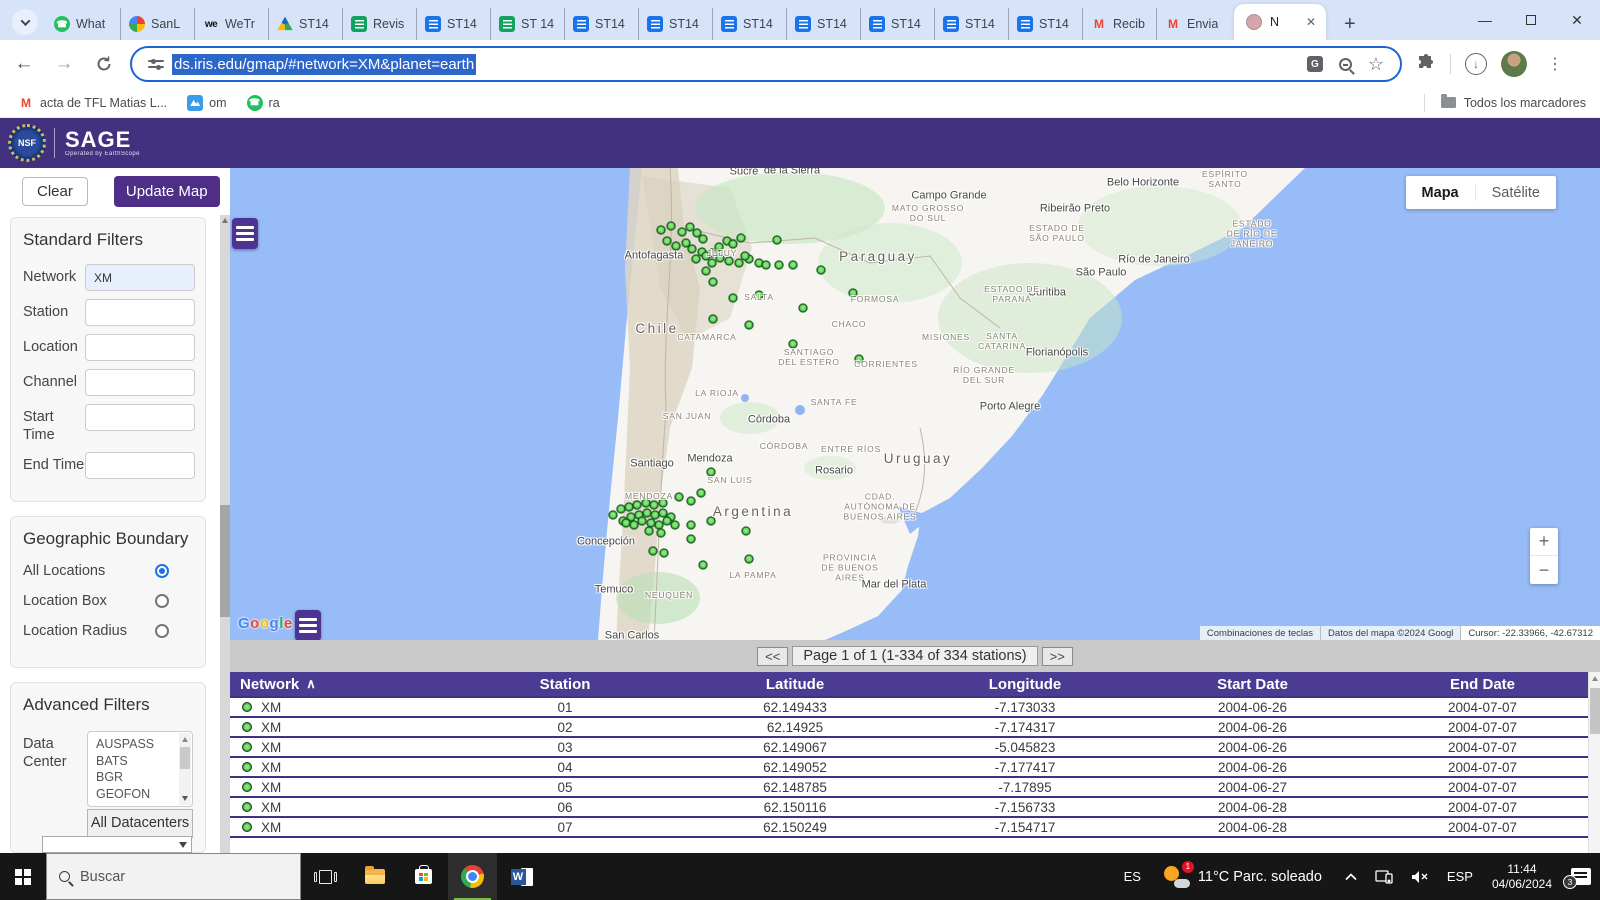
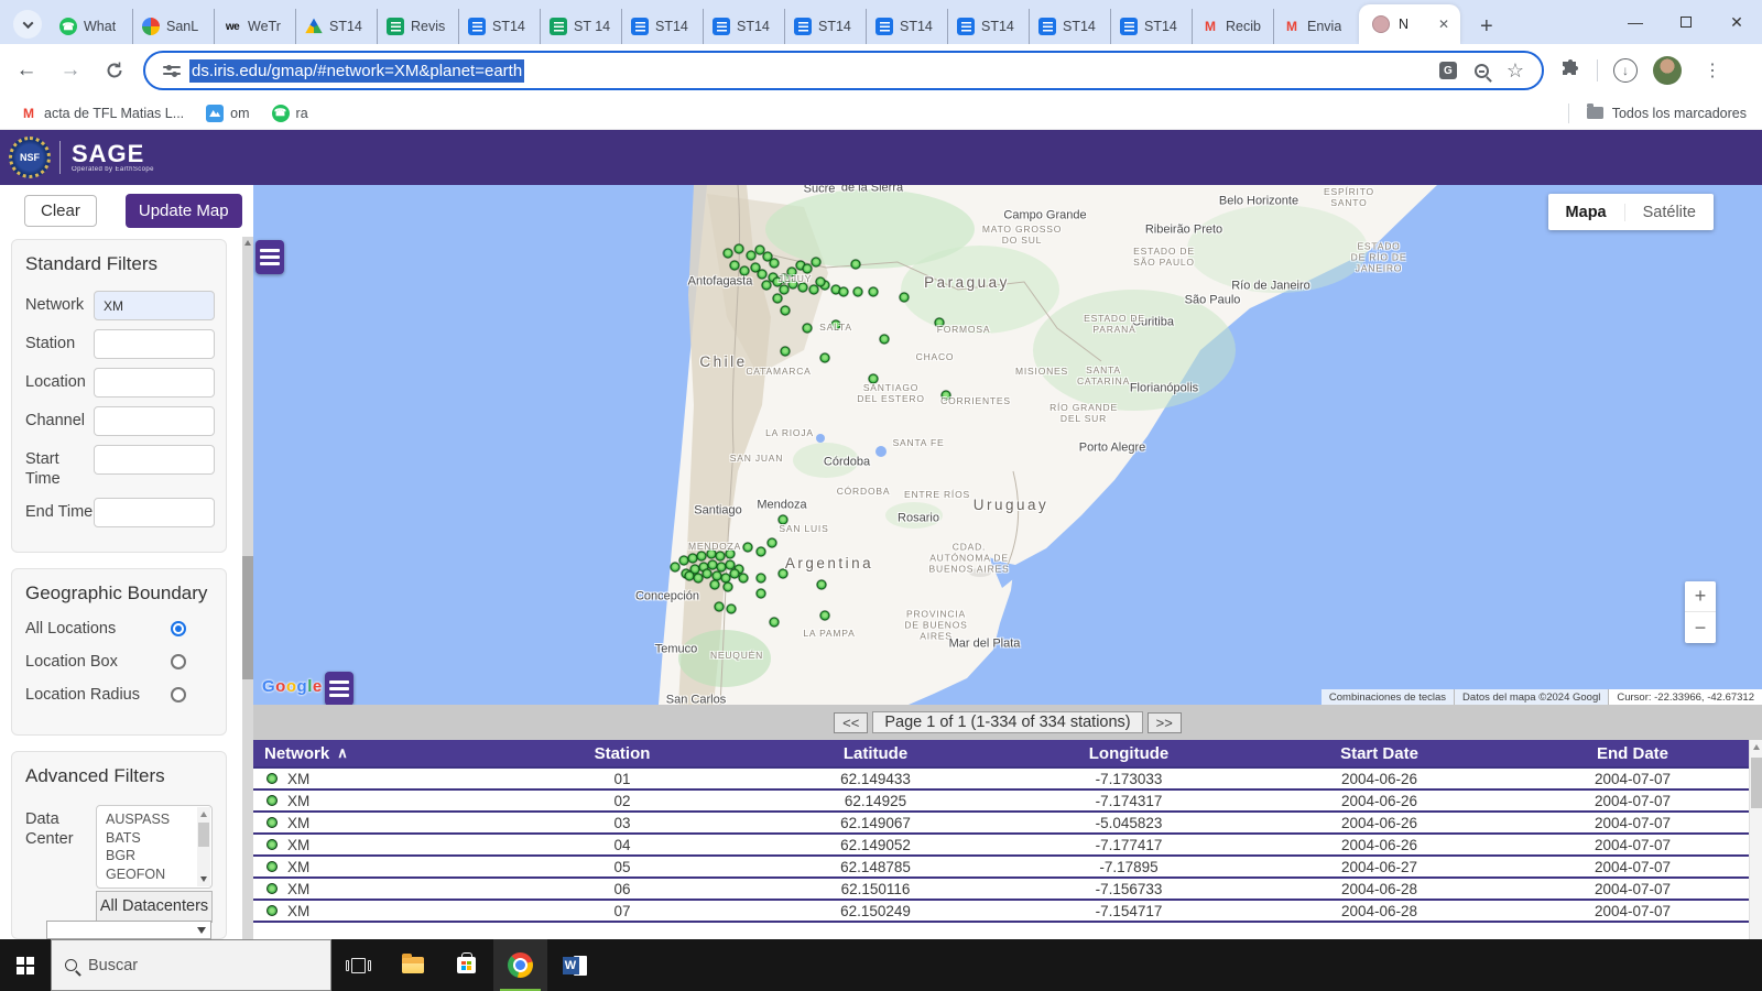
  ☎
  What
  SanL
  we
  WeTr
  ST14
  Revis
  ST14
  ST 14
  ST14
  ST14
  ST14
  ST14
  ST14
  ST14
  ST14
  M
  Recib
  M
  Envia
  N
  ✕
  +
  —
  ✕
  ←
  →
  ds.iris.edu/gmap/#network=XM&planet=earth
  G
  ☆
  ↓
  ⋮
  M
  acta de TFL Matias L...
  om
  ☎
  ra
  Todos los marcadores
  NSF
  SAGE
  Clear
  Update Map
  Standard Filters
  Network
  XM
  Station
  Location
  Channel
  Start Time
  End Time
  Geographic Boundary
  All Locations
  Location Box
  Location Radius
  Advanced Filters
  Data Center
  AUSPASS
  BATS
  BGR
  GEOFON
  All Datacenters
  Sucre
  de la Sierra
  Belo Horizonte
  ESPÍRITO
  SANTO
  Campo Grande
  MATO GROSSO
  DO SUL
  Ribeirão Preto
  ESTADO DE
  SÃO PAULO
  ESTADO
  DE RÍO DE
  JANEIRO
  Río de Janeiro
  São Paulo
  Curitiba
  ESTADO DE
  PARANÁ
  Paraguay
  Antofagasta
  JUJUY
  SALTA
  FORMOSA
  Chile
  CATAMARCA
  CHACO
  SANTIAGO
  DEL ESTERO
  MISIONES
  SANTA
  CATARINA
  Florianópolis
  CORRIENTES
  RÍO GRANDE
  DEL SUR
  Porto Alegre
  LA RIOJA
  SAN JUAN
  Córdoba
  SANTA FE
  CÓRDOBA
  ENTRE RÍOS
  Uruguay
  Santiago
  Mendoza
  SAN LUIS
  Rosario
  MENDOZA
  Argentina
  CDAD.
  AUTÓNOMA DE
  BUENOS AIRES
  Concepción
  PROVINCIA
  DE BUENOS
  AIRES
  LA PAMPA
  Mar del Plata
  Temuco
  NEUQUÉN
  San Carlos
  Mapa
  Satélite
  +
  −
  Google
  Combinaciones de teclas
  Datos del mapa ©2024 Googl
  Cursor: -22.33966, -42.67312
  <<
  Page 1 of 1 (1-334 of 334 stations)
  >>
  Network
  ∧
  Station
  Latitude
  Longitude
  Start Date
  End Date
  XM
  01
  62.149433
  -7.173033
  2004-06-26
  2004-07-07
  XM
  02
  62.14925
  -7.174317
  2004-06-26
  2004-07-07
  XM
  03
  62.149067
  -5.045823
  2004-06-26
  2004-07-07
  XM
  04
  62.149052
  -7.177417
  2004-06-26
  2004-07-07
  XM
  05
  62.148785
  -7.17895
  2004-06-27
  2004-07-07
  XM
  06
  62.150116
  -7.156733
  2004-06-28
  2004-07-07
  XM
  07
  62.150249
  -7.154717
  2004-06-28
  2004-07-07
  Buscar
  W
- ES
- 1
- 11°C Parc. soleado
- ESP
- 11:44
- 04/06/2024
- 3
